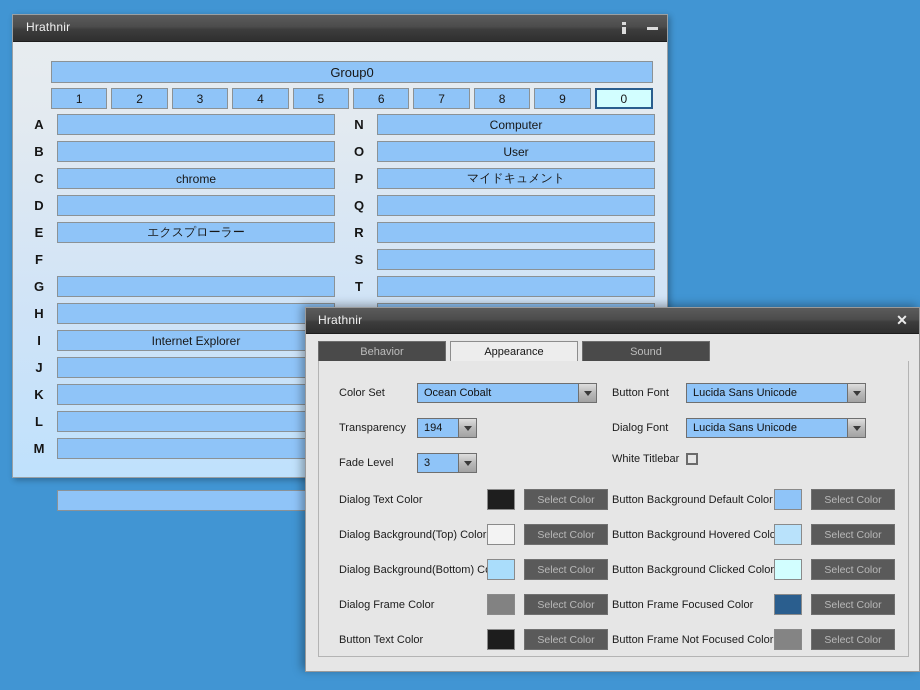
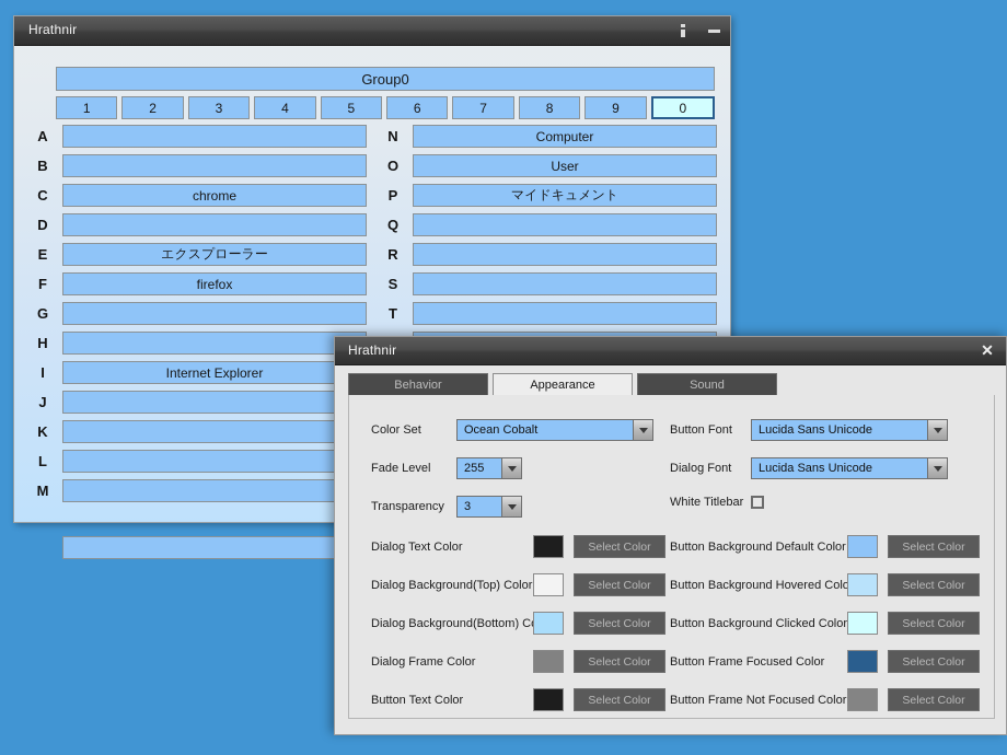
  Hrathnir
  Group0
  1
  2
  3
  4
  5
  6
  7
  8
  9
  0
  A
  B
  C
  chrome
  D
  E
  エクスプローラー
  F
+ firefox
  G
  H
  I
  Internet Explorer
  J
  K
  L
  M
  N
  Computer
  O
  User
  P
  マイドキュメント
  Q
  R
  S
  T
  Hrathnir
  ✕
  Behavior
  Appearance
  Sound
  Color Set
  Ocean Cobalt
- Transparency
+ Fade Level
- 194
+ 255
- Fade Level
+ Transparency
  3
  Button Font
  Lucida Sans Unicode
  Dialog Font
  Lucida Sans Unicode
  White Titlebar
  Dialog Text Color
  Select Color
  Dialog Background(Top) Color
  Select Color
  Dialog Background(Bottom) C
  Select Color
  Dialog Frame Color
  Select Color
  Button Text Color
  Select Color
  Button Background Default Color
  Select Color
  Button Background Hovered Colo
  Select Color
  Button Background Clicked Color
  Select Color
  Button Frame Focused Color
  Select Color
  Button Frame Not Focused Color
  Select Color
